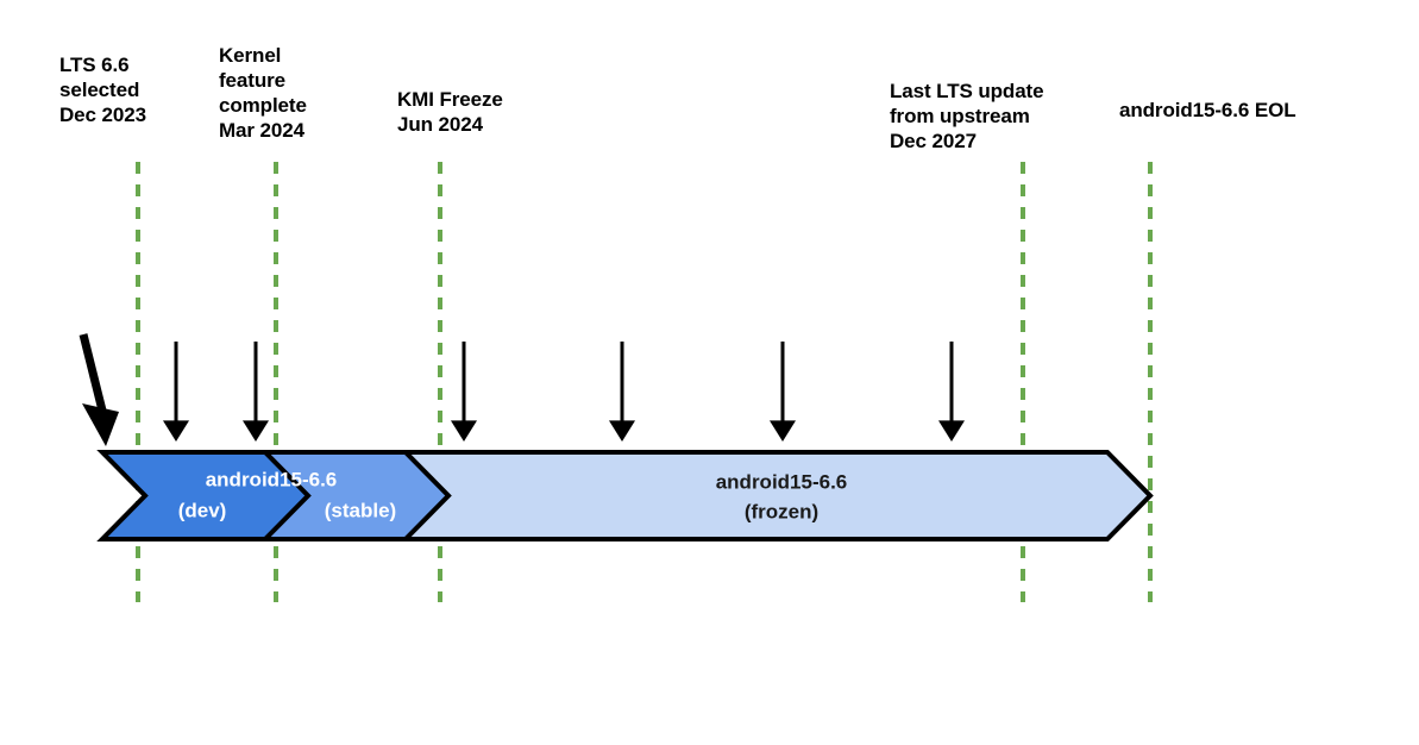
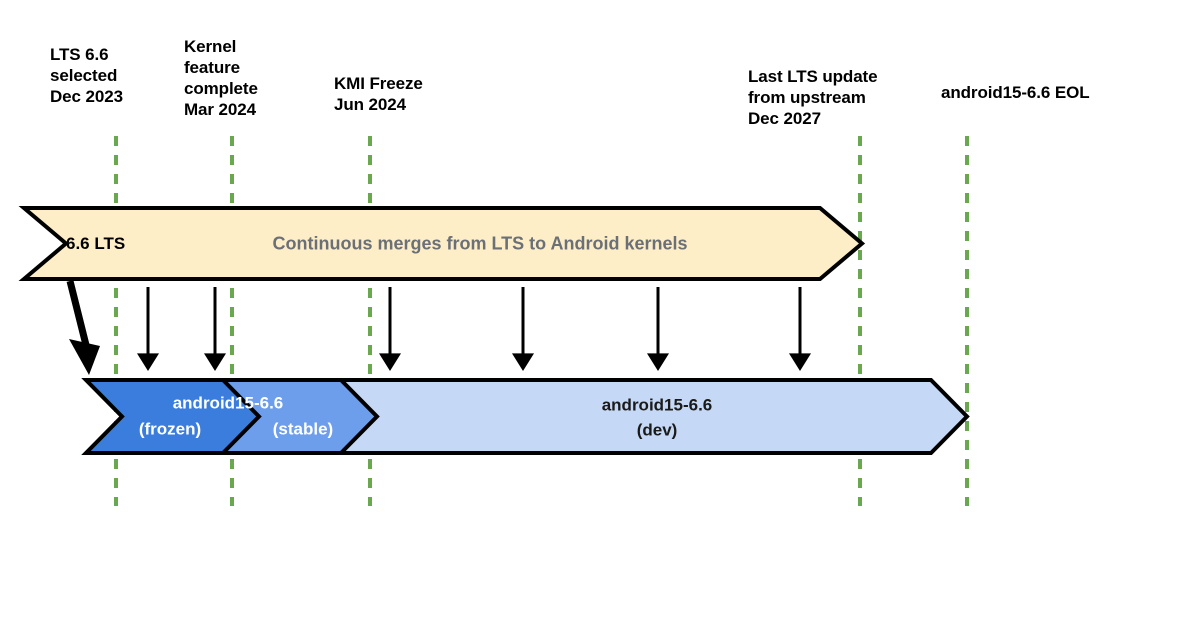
+ 6.6 LTS
+ Continuous merges from LTS to Android kernels
  android15-6.6
- (dev)
+ (frozen)
  (stable)
  android15-6.6
- (frozen)
+ (dev)
  LTS 6.6
  selected
  Dec 2023
  Kernel
  feature
  complete
  Mar 2024
  KMI Freeze
  Jun 2024
  Last LTS update
  from upstream
  Dec 2027
  android15-6.6 EOL
